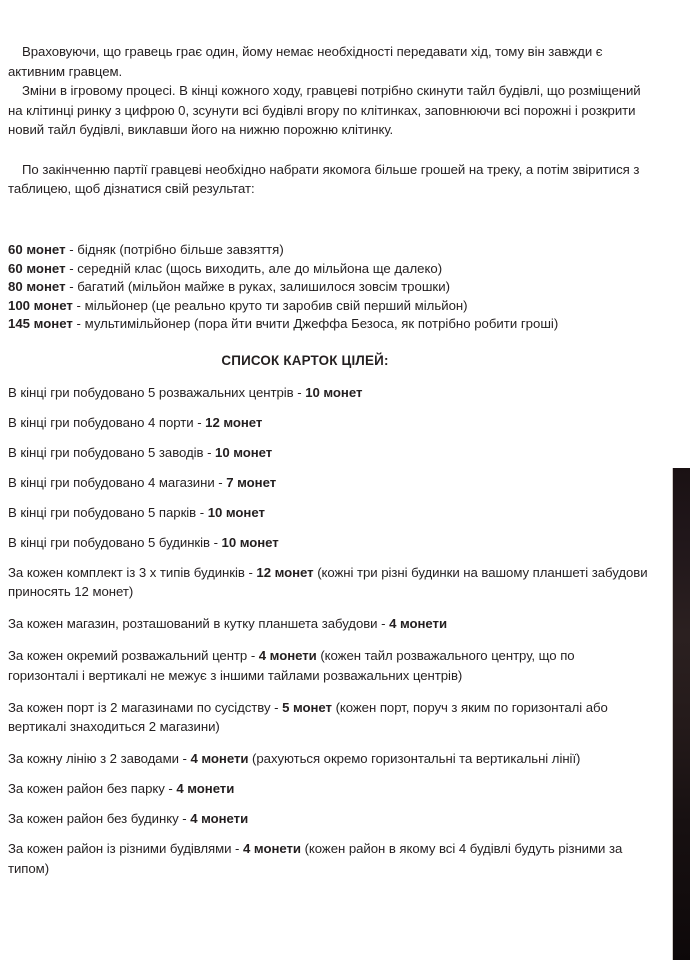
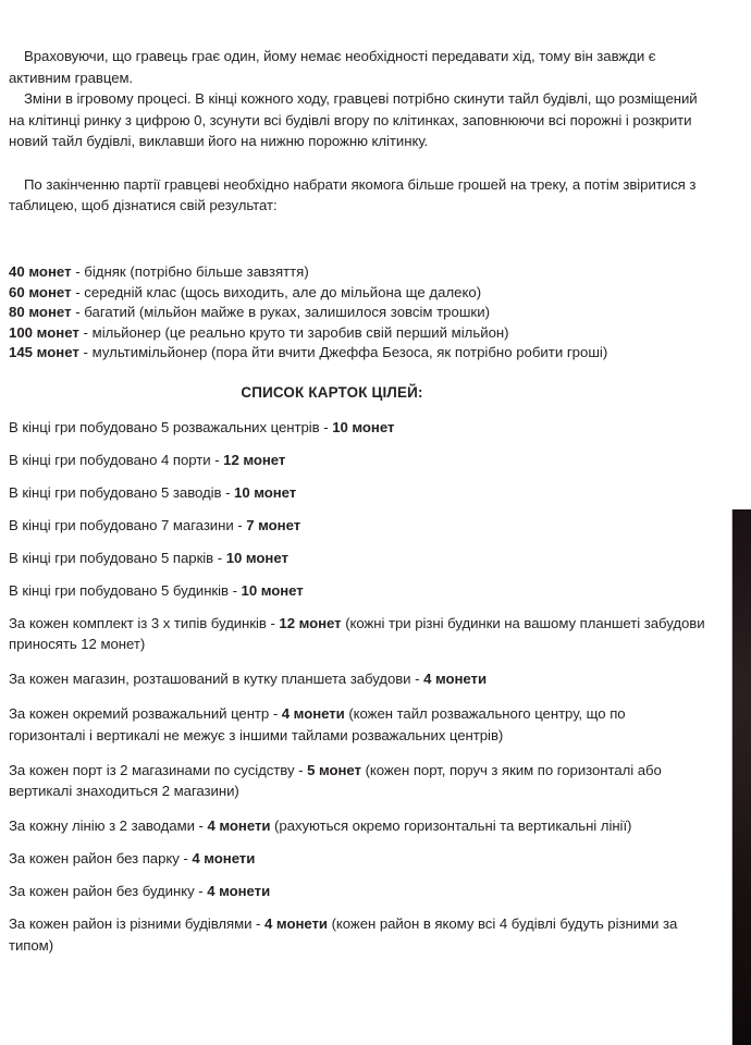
  Враховуючи, що гравець грає один, йому немає необхідності передавати хід, тому він завжди є активним гравцем.
  Зміни в ігровому процесі. В кінці кожного ходу, гравцеві потрібно скинути тайл будівлі, що розміщений на клітинці ринку з цифрою 0, зсунути всі будівлі вгору по клітинках, заповнюючи всі порожні і розкрити новий тайл будівлі, виклавши його на нижню порожню клітинку.
  По закінченню партії гравцеві необхідно набрати якомога більше грошей на треку, а потім звіритися з таблицею, щоб дізнатися свій результат:
- 60 монет - бідняк (потрібно більше завзяття)
+ 40 монет - бідняк (потрібно більше завзяття)
  60 монет - середній клас (щось виходить, але до мільйона ще далеко)
  80 монет - багатий (мільйон майже в руках, залишилося зовсім трошки)
  100 монет - мільйонер (це реально круто ти заробив свій перший мільйон)
  145 монет - мультимільйонер (пора йти вчити Джеффа Безоса, як потрібно робити гроші)
  СПИСОК КАРТОК ЦІЛЕЙ:
  В кінці гри побудовано 5 розважальних центрів - 10 монет
  В кінці гри побудовано 4 порти - 12 монет
  В кінці гри побудовано 5 заводів - 10 монет
- В кінці гри побудовано 4 магазини - 7 монет
+ В кінці гри побудовано 7 магазини - 7 монет
  В кінці гри побудовано 5 парків - 10 монет
  В кінці гри побудовано 5 будинків - 10 монет
  За кожен комплект із 3 х типів будинків - 12 монет (кожні три різні будинки на вашому планшеті забудови приносять 12 монет)
  За кожен магазин, розташований в кутку планшета забудови - 4 монети
  За кожен окремий розважальний центр - 4 монети (кожен тайл розважального центру, що по горизонталі і вертикалі не межує з іншими тайлами розважальних центрів)
  За кожен порт із 2 магазинами по сусідству - 5 монет (кожен порт, поруч з яким по горизонталі або вертикалі знаходиться 2 магазини)
  За кожну лінію з 2 заводами - 4 монети (рахуються окремо горизонтальні та вертикальні лінії)
  За кожен район без парку - 4 монети
  За кожен район без будинку - 4 монети
  За кожен район із різними будівлями - 4 монети (кожен район в якому всі 4 будівлі будуть різними за типом)
